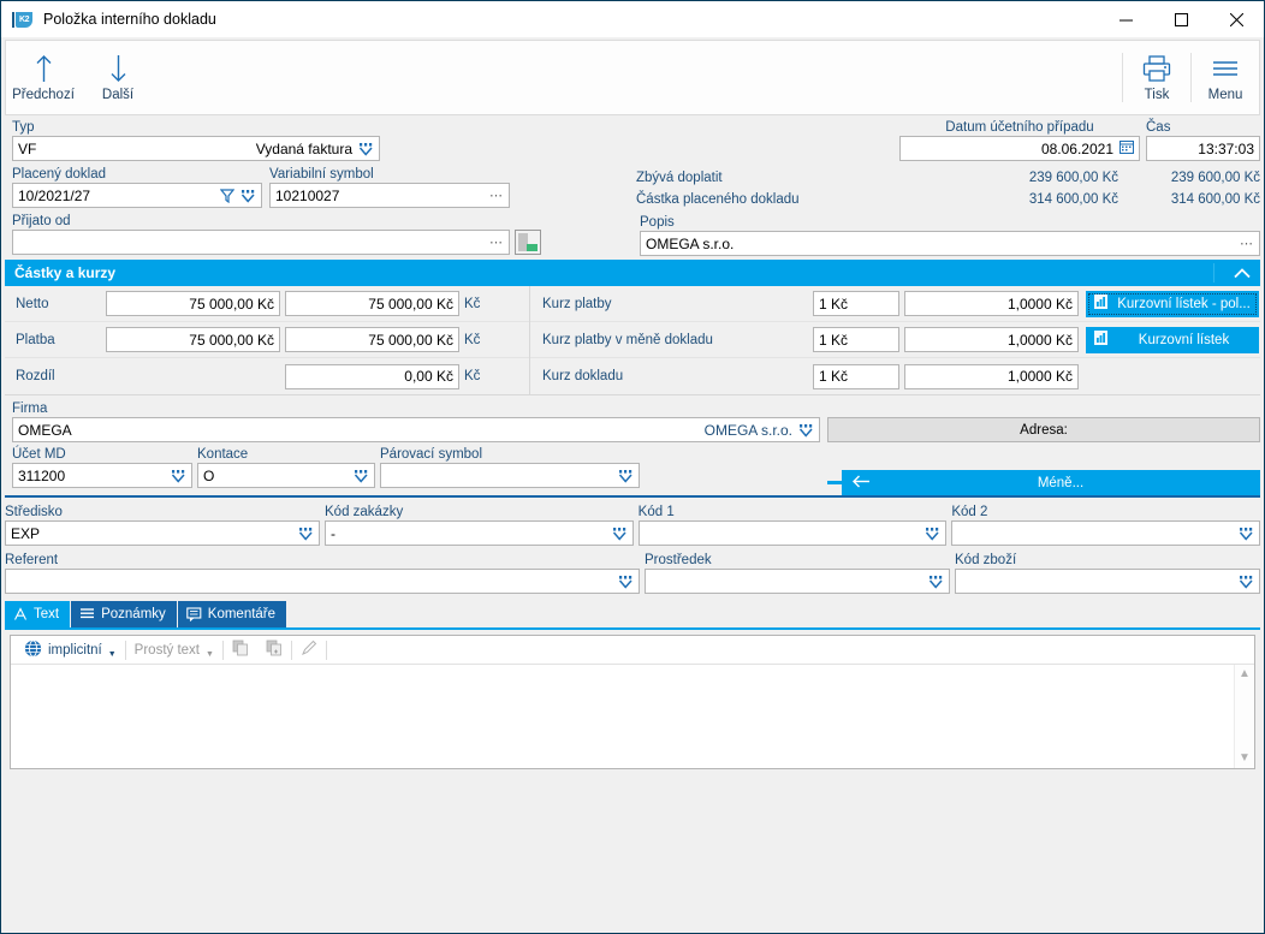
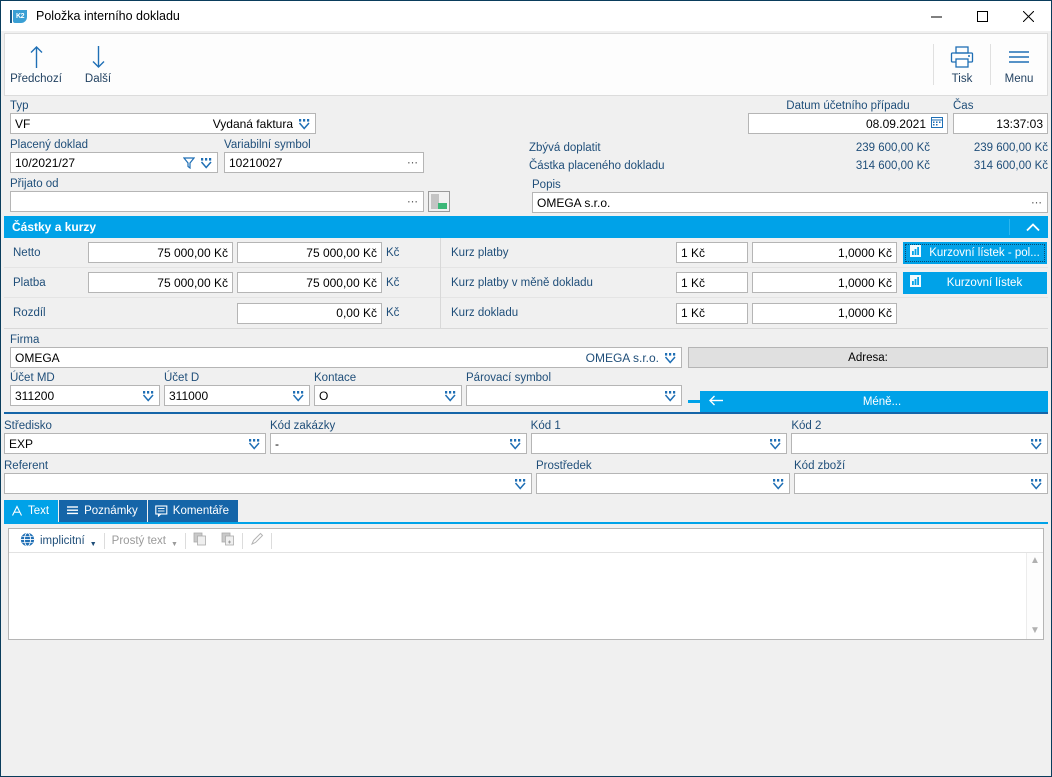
  Položka interního dokladu
  Předchozí
  Další
  Tisk
  Menu
  Typ
  VF
  Vydaná faktura
  Placený doklad
  10/2021/27
  Variabilní symbol
  10210027
  ⋯
  Přijato od
  ⋯
  Datum účetního případu
- 08.06.2021
+ 08.09.2021
  Čas
  13:37:03
  Zbývá doplatit
  239 600,00 Kč
  239 600,00 Kč
  Částka placeného dokladu
  314 600,00 Kč
  314 600,00 Kč
  Popis
  OMEGA s.r.o.
  ⋯
  Částky a kurzy
  Netto
  75 000,00 Kč
  75 000,00 Kč
  Kč
  Platba
  75 000,00 Kč
  75 000,00 Kč
  Kč
  Rozdíl
  0,00 Kč
  Kč
  Kurz platby
  1 Kč
  1,0000 Kč
  Kurzovní lístek - pol...
  Kurz platby v měně dokladu
  1 Kč
  1,0000 Kč
  Kurzovní lístek
  Kurz dokladu
  1 Kč
  1,0000 Kč
  Firma
  OMEGA
  OMEGA s.r.o.
  Účet MD
  311200
+ Účet D
+ 311000
  Kontace
  O
  Párovací symbol
  Adresa:
  Méně...
  Středisko
  EXP
  Kód zakázky
  -
  Kód 1
  Kód 2
  Referent
  Prostředek
  Kód zboží
  Text
  Poznámky
  Komentáře
  implicitní
  Prostý text
  ▲
  ▼
